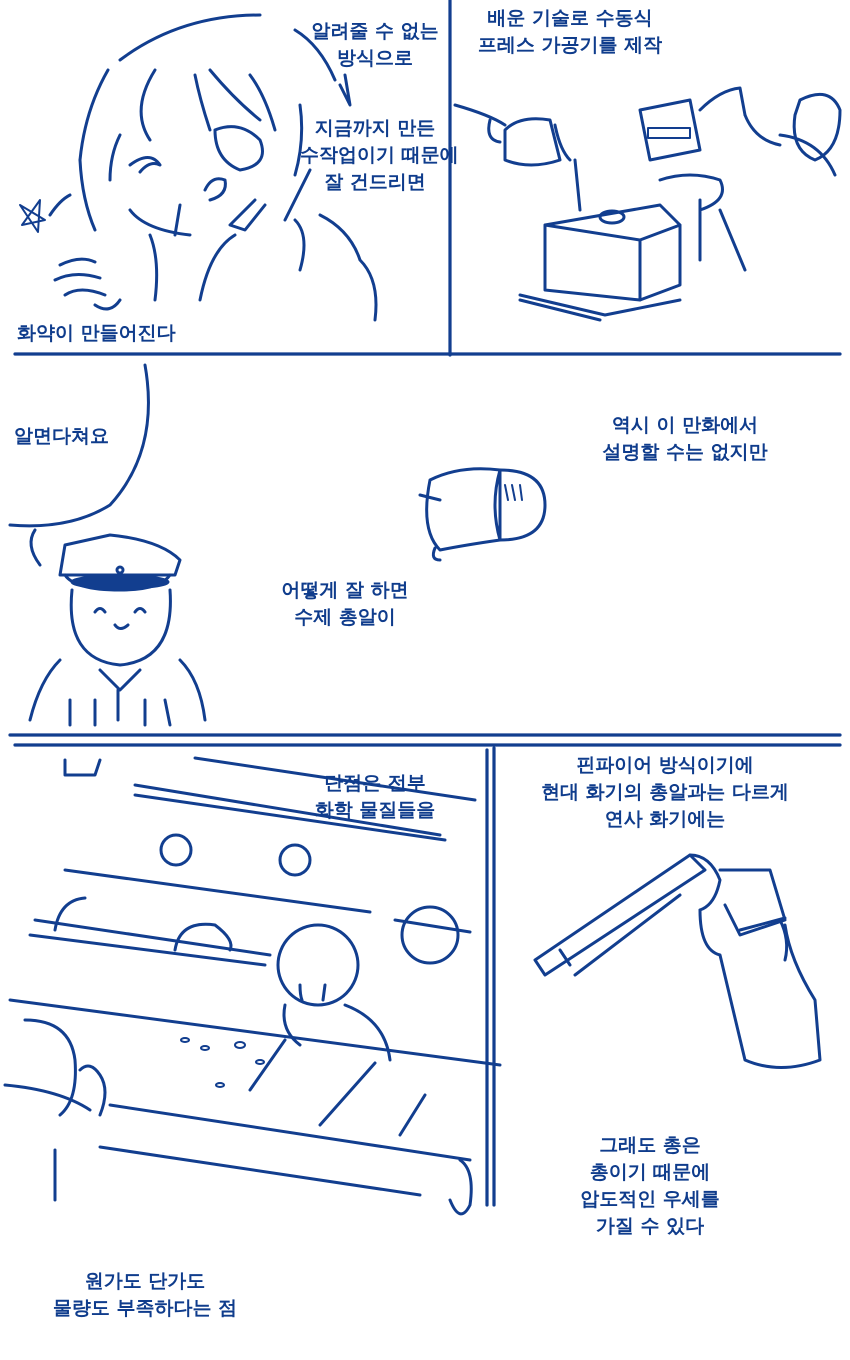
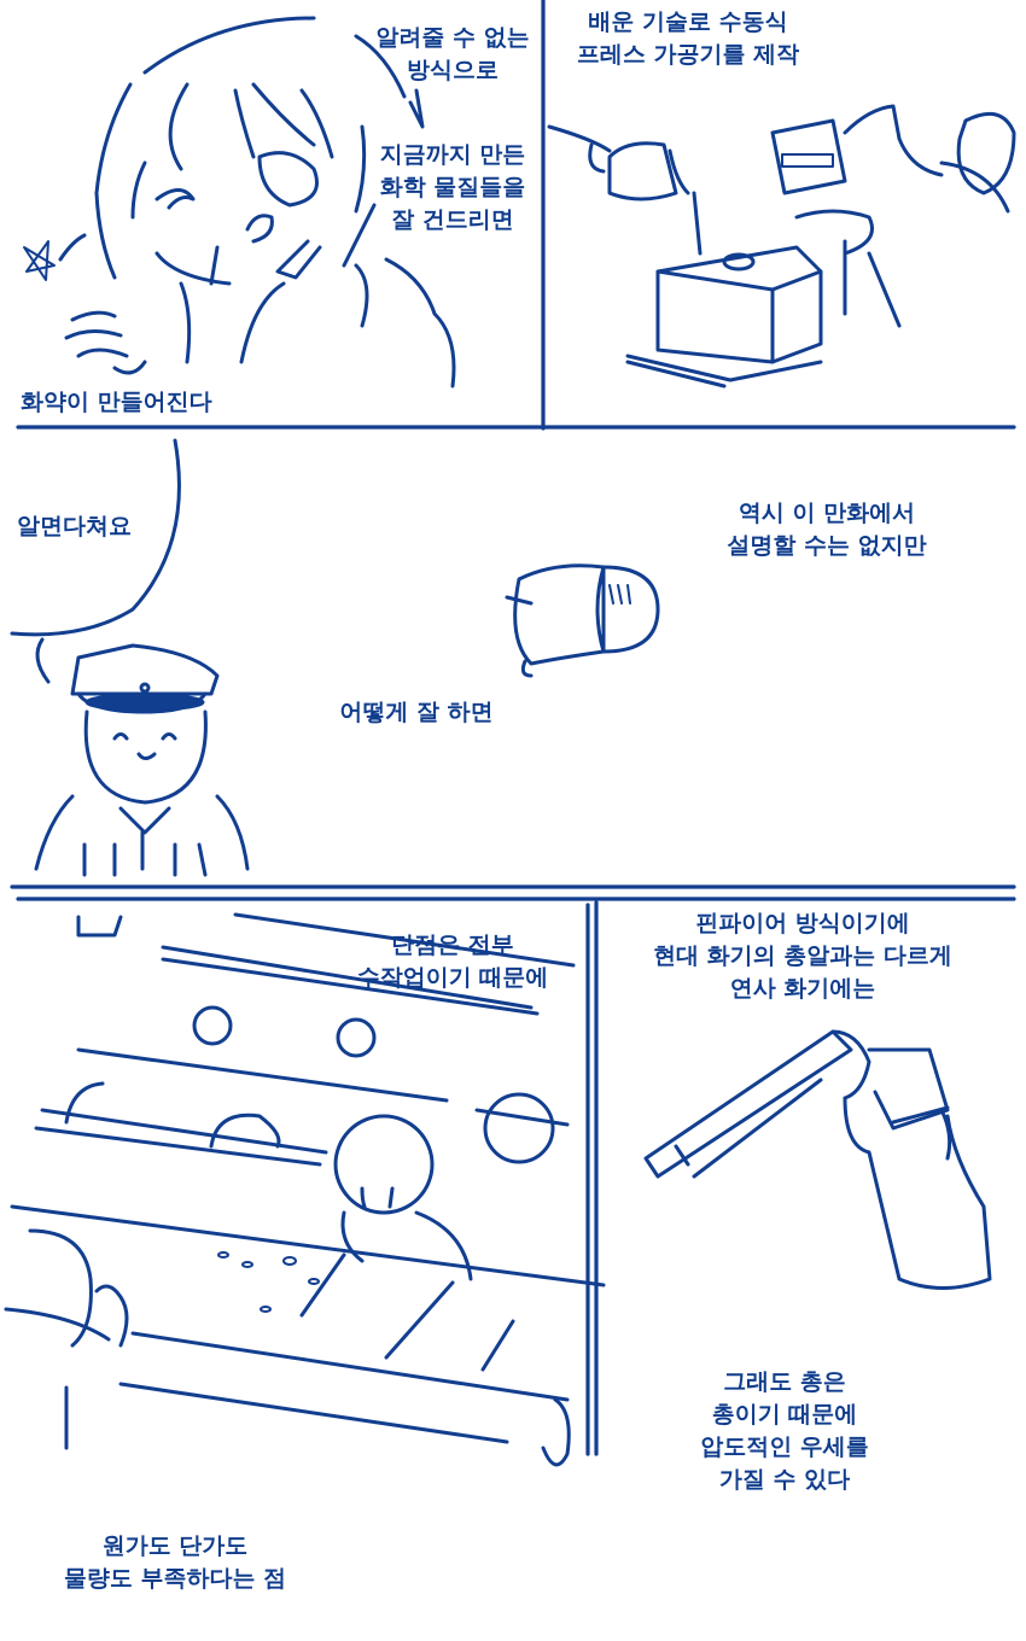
  알려줄 수 없는
  방식으로
  지금까지 만든
- 수작업이기 때문에
+ 화학 물질들을
  잘 건드리면
  화약이 만들어진다
  배운 기술로 수동식
  프레스 가공기를 제작
  알면다쳐요
  역시 이 만화에서
  설명할 수는 없지만
  어떻게 잘 하면
- 수제 총알이
  단점은 전부
- 화학 물질들을
+ 수작업이기 때문에
  원가도 단가도
  물량도 부족하다는 점
  핀파이어 방식이기에
  현대 화기의 총알과는 다르게
  연사 화기에는
  그래도 총은
  총이기 때문에
  압도적인 우세를
  가질 수 있다
